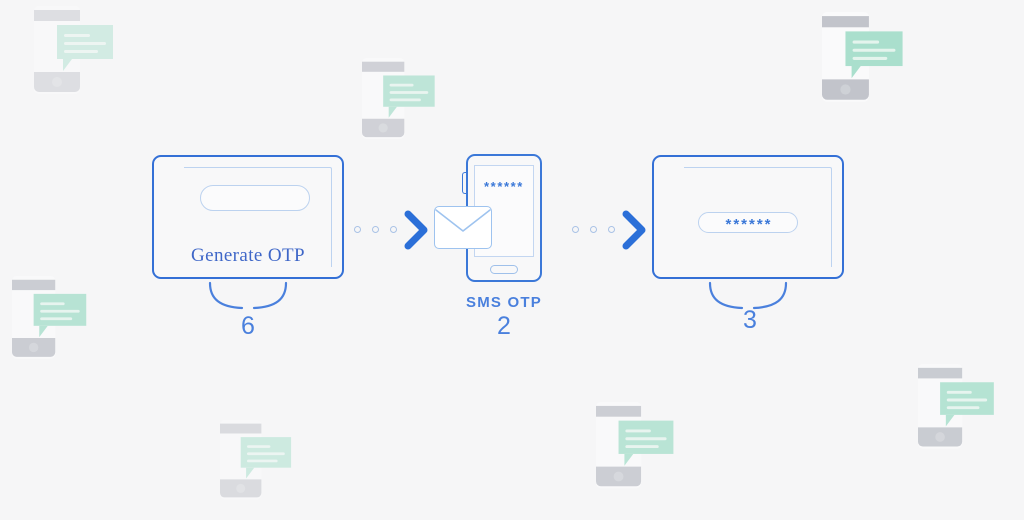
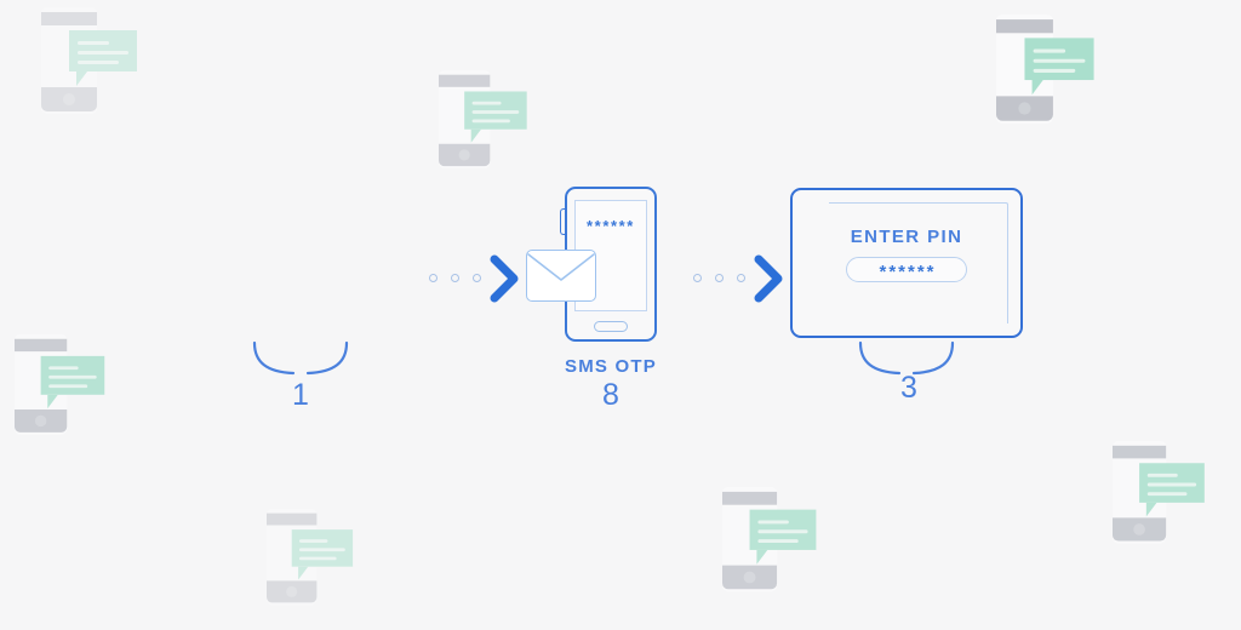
- Generate OTP
- 6
+ 1
  ******
  SMS OTP
- 2
+ 8
+ ENTER PIN
  ******
  3
